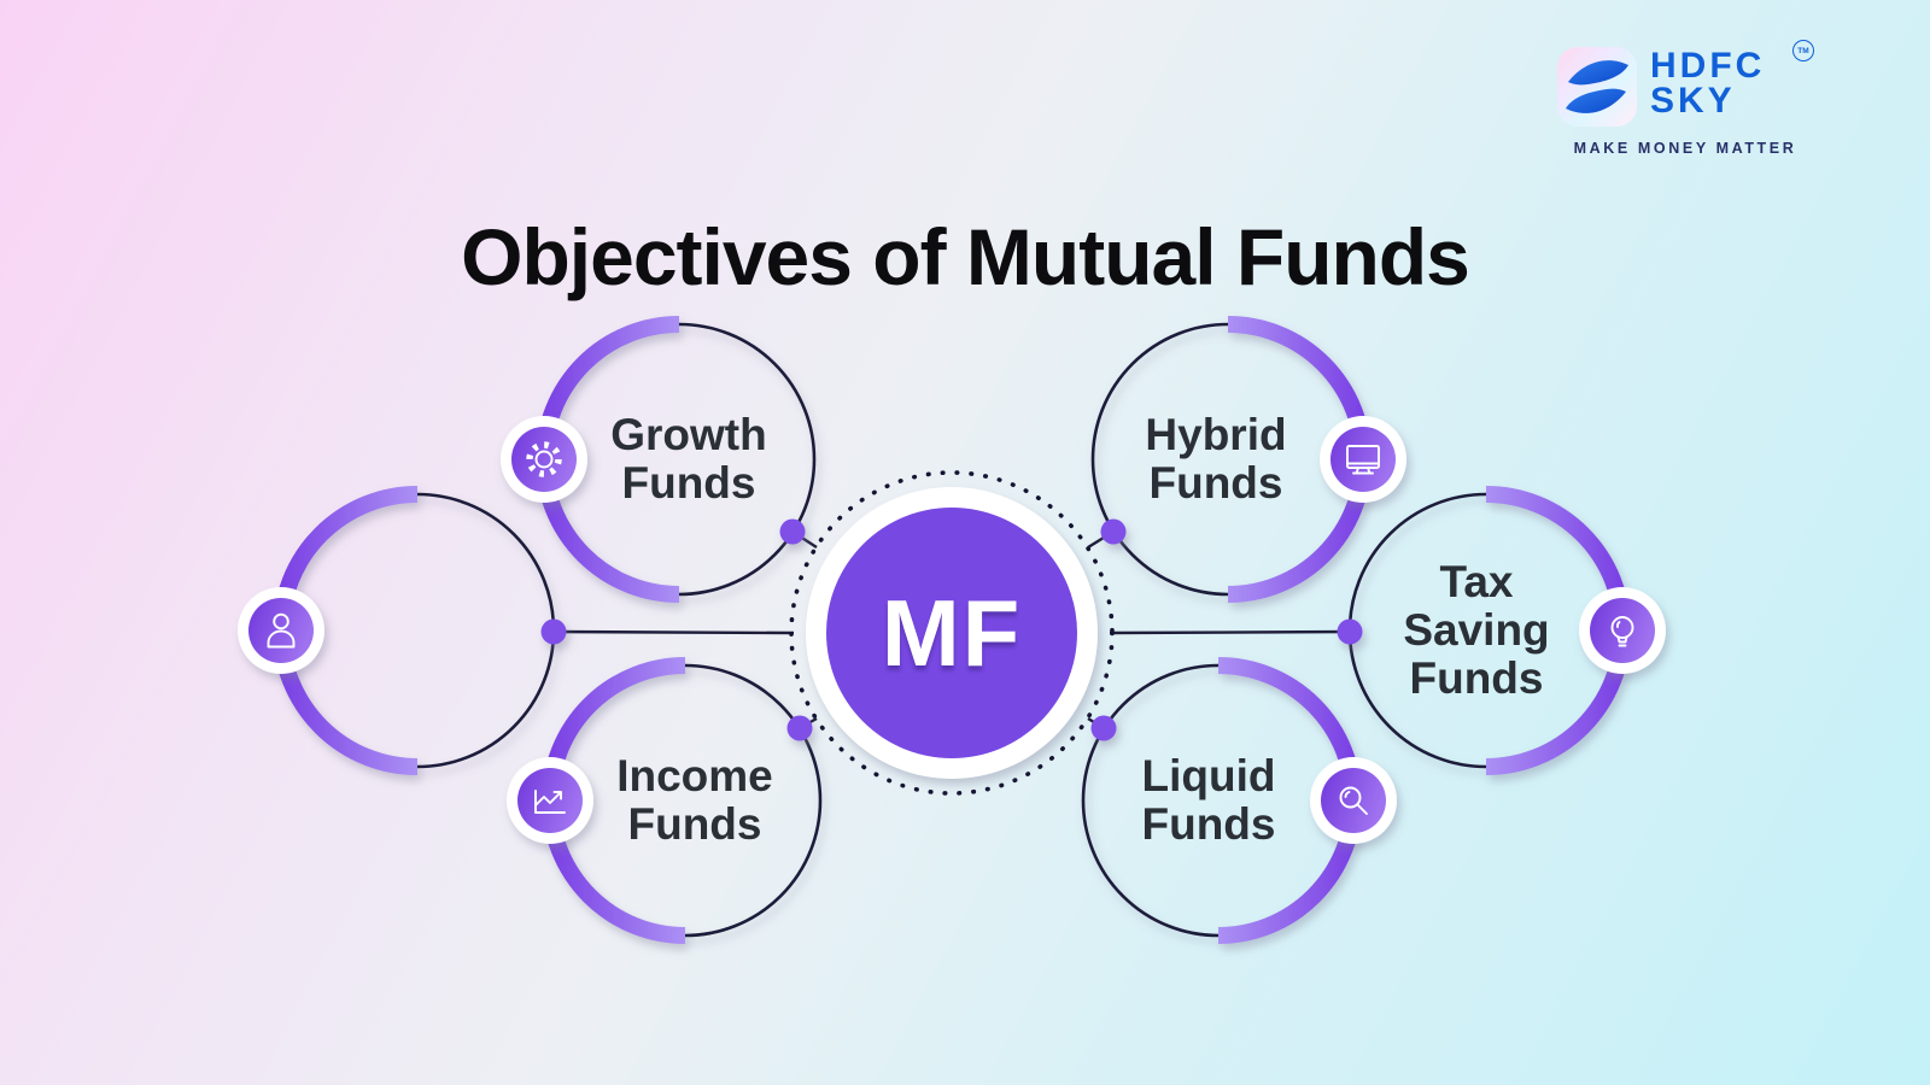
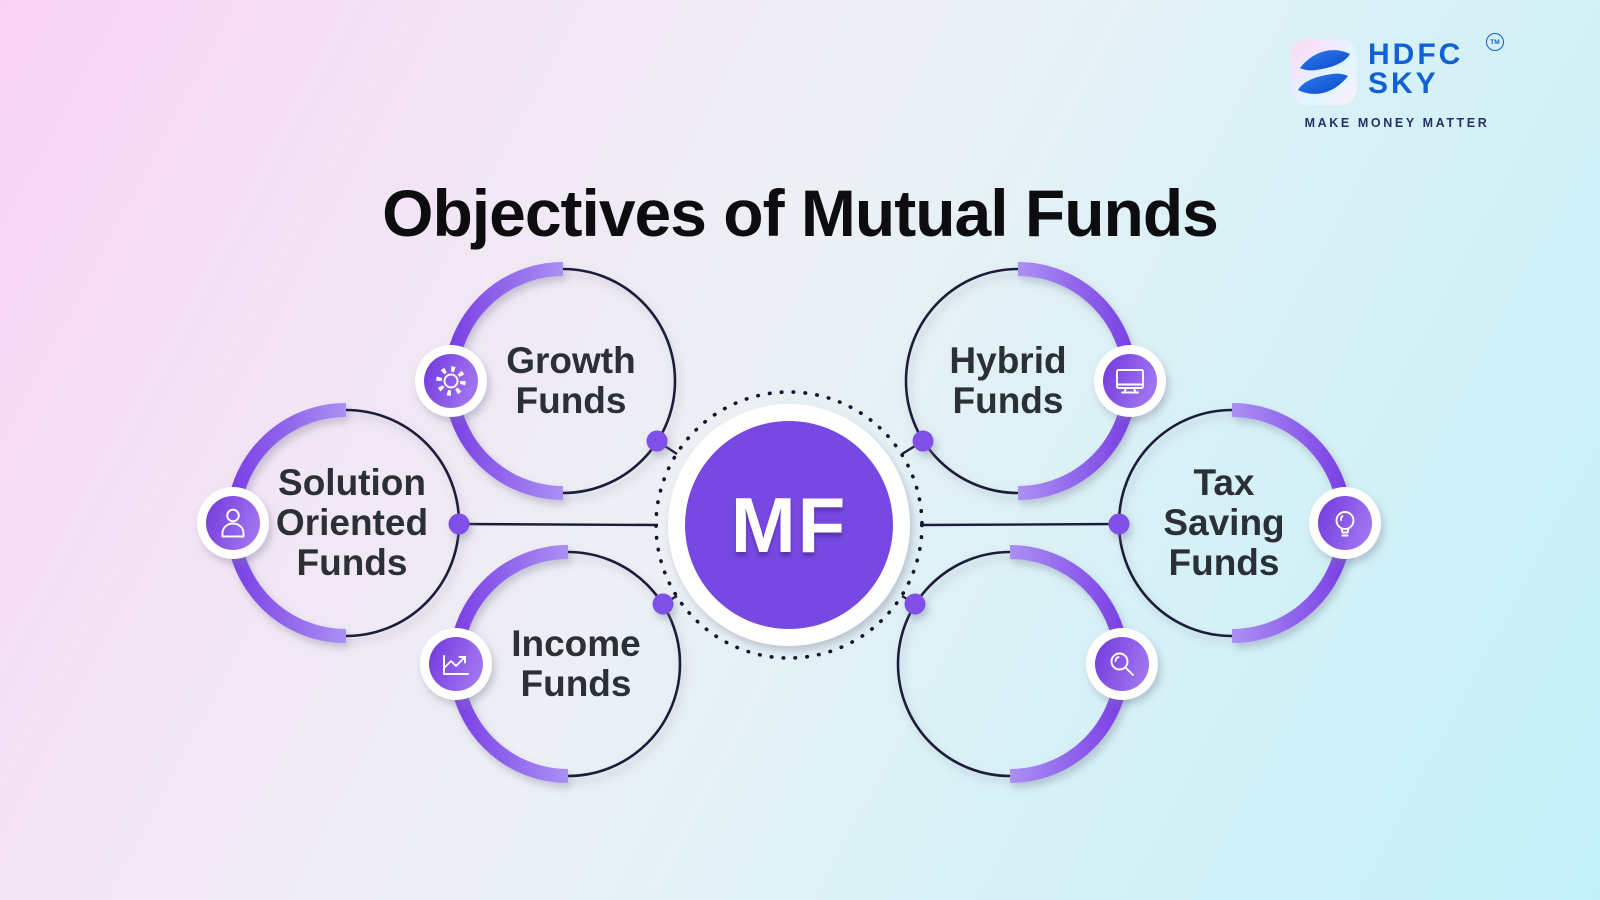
  Objectives of Mutual Funds
  MF
  Growth Funds
+ Solution Oriented Funds
  Income Funds
  Hybrid Funds
  Tax Saving Funds
- Liquid Funds
  HDFC
  SKY
  MAKE MONEY MATTER
